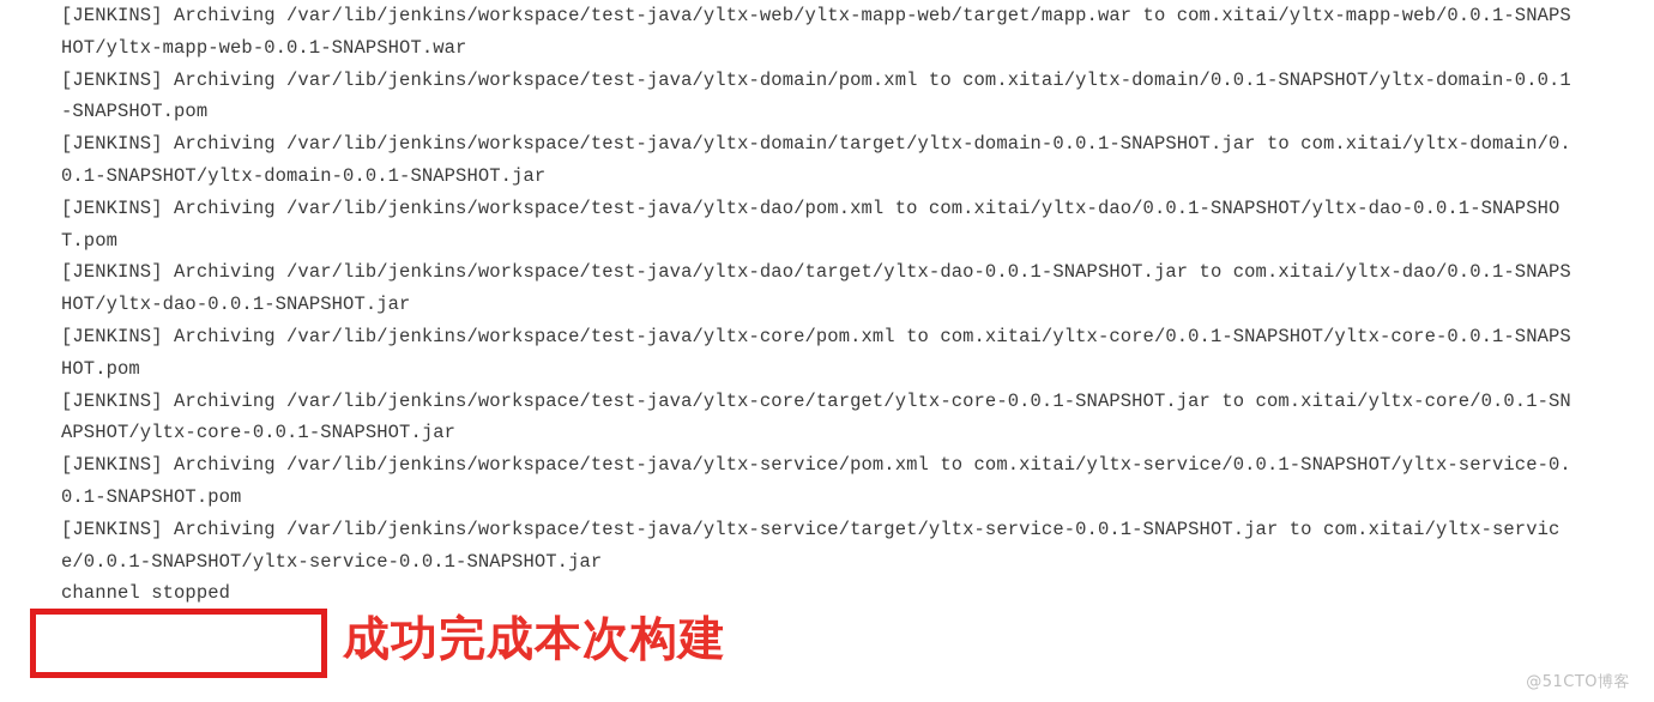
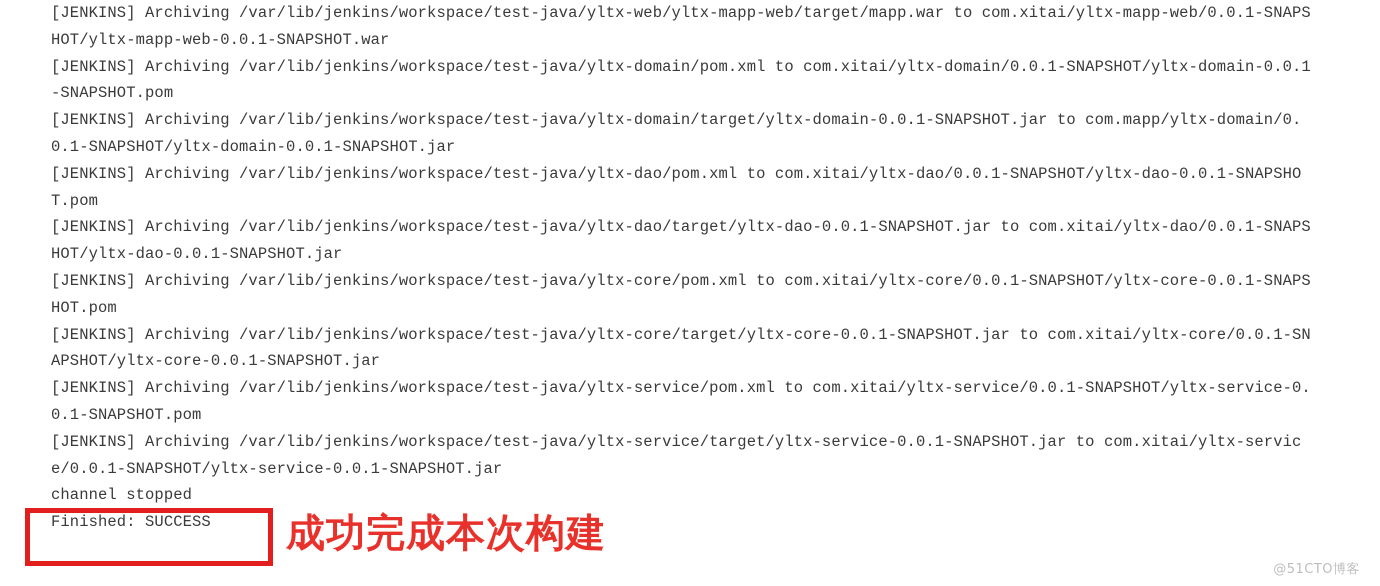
  [JENKINS] Archiving /var/lib/jenkins/workspace/test-java/yltx-web/yltx-mapp-web/target/mapp.war to com.xitai/yltx-mapp-web/0.0.1-SNAPSHOT/yltx-mapp-web-0.0.1-SNAPSHOT.war
  [JENKINS] Archiving /var/lib/jenkins/workspace/test-java/yltx-domain/pom.xml to com.xitai/yltx-domain/0.0.1-SNAPSHOT/yltx-domain-0.0.1-SNAPSHOT.pom
- [JENKINS] Archiving /var/lib/jenkins/workspace/test-java/yltx-domain/target/yltx-domain-0.0.1-SNAPSHOT.jar to com.xitai/yltx-domain/0.0.1-SNAPSHOT/yltx-domain-0.0.1-SNAPSHOT.jar
+ [JENKINS] Archiving /var/lib/jenkins/workspace/test-java/yltx-domain/target/yltx-domain-0.0.1-SNAPSHOT.jar to com.mapp/yltx-domain/0.0.1-SNAPSHOT/yltx-domain-0.0.1-SNAPSHOT.jar
  [JENKINS] Archiving /var/lib/jenkins/workspace/test-java/yltx-dao/pom.xml to com.xitai/yltx-dao/0.0.1-SNAPSHOT/yltx-dao-0.0.1-SNAPSHOT.pom
  [JENKINS] Archiving /var/lib/jenkins/workspace/test-java/yltx-dao/target/yltx-dao-0.0.1-SNAPSHOT.jar to com.xitai/yltx-dao/0.0.1-SNAPSHOT/yltx-dao-0.0.1-SNAPSHOT.jar
  [JENKINS] Archiving /var/lib/jenkins/workspace/test-java/yltx-core/pom.xml to com.xitai/yltx-core/0.0.1-SNAPSHOT/yltx-core-0.0.1-SNAPSHOT.pom
  [JENKINS] Archiving /var/lib/jenkins/workspace/test-java/yltx-core/target/yltx-core-0.0.1-SNAPSHOT.jar to com.xitai/yltx-core/0.0.1-SNAPSHOT/yltx-core-0.0.1-SNAPSHOT.jar
  [JENKINS] Archiving /var/lib/jenkins/workspace/test-java/yltx-service/pom.xml to com.xitai/yltx-service/0.0.1-SNAPSHOT/yltx-service-0.0.1-SNAPSHOT.pom
  [JENKINS] Archiving /var/lib/jenkins/workspace/test-java/yltx-service/target/yltx-service-0.0.1-SNAPSHOT.jar to com.xitai/yltx-service/0.0.1-SNAPSHOT/yltx-service-0.0.1-SNAPSHOT.jar
  channel stopped
+ Finished: SUCCESS
  成功完成本次构建
  @51CTO博客
